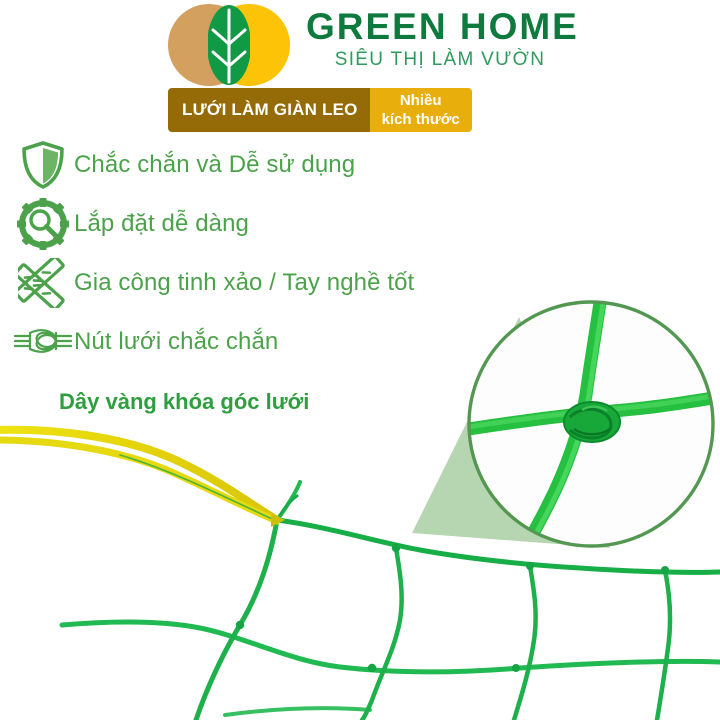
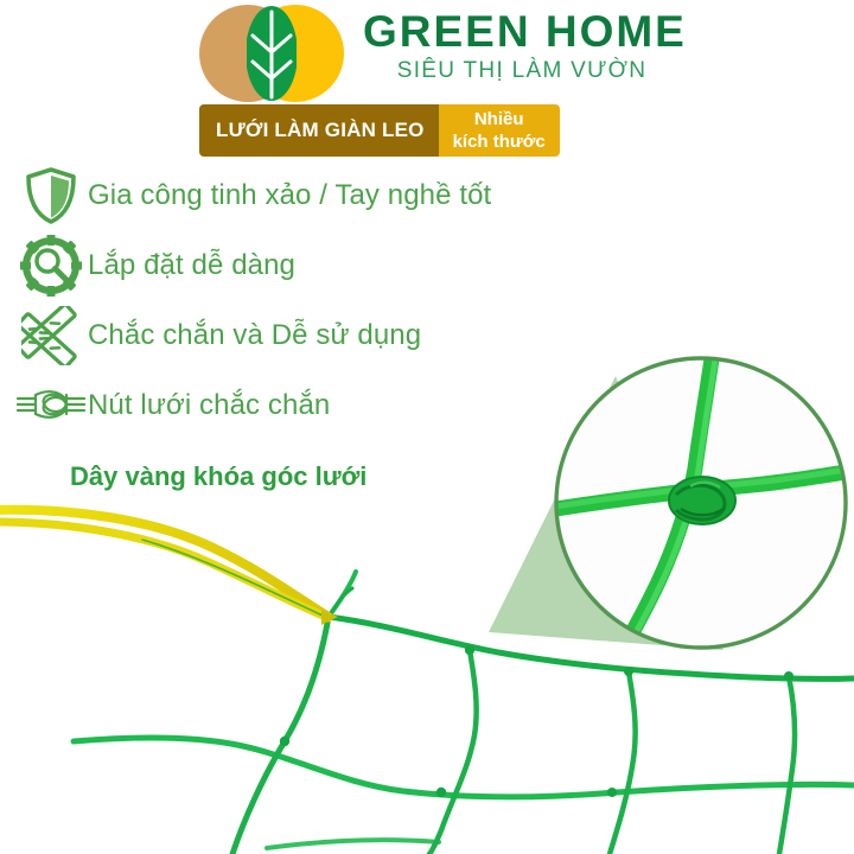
  GREEN HOME
  SIÊU THỊ LÀM VƯỜN
  LƯỚI LÀM GIÀN LEO
  Nhiều
  kích thước
- Chắc chắn và Dễ sử dụng
+ Gia công tinh xảo / Tay nghề tốt
  Lắp đặt dễ dàng
- Gia công tinh xảo / Tay nghề tốt
+ Chắc chắn và Dễ sử dụng
  Nút lưới chắc chắn
  Dây vàng khóa góc lưới
